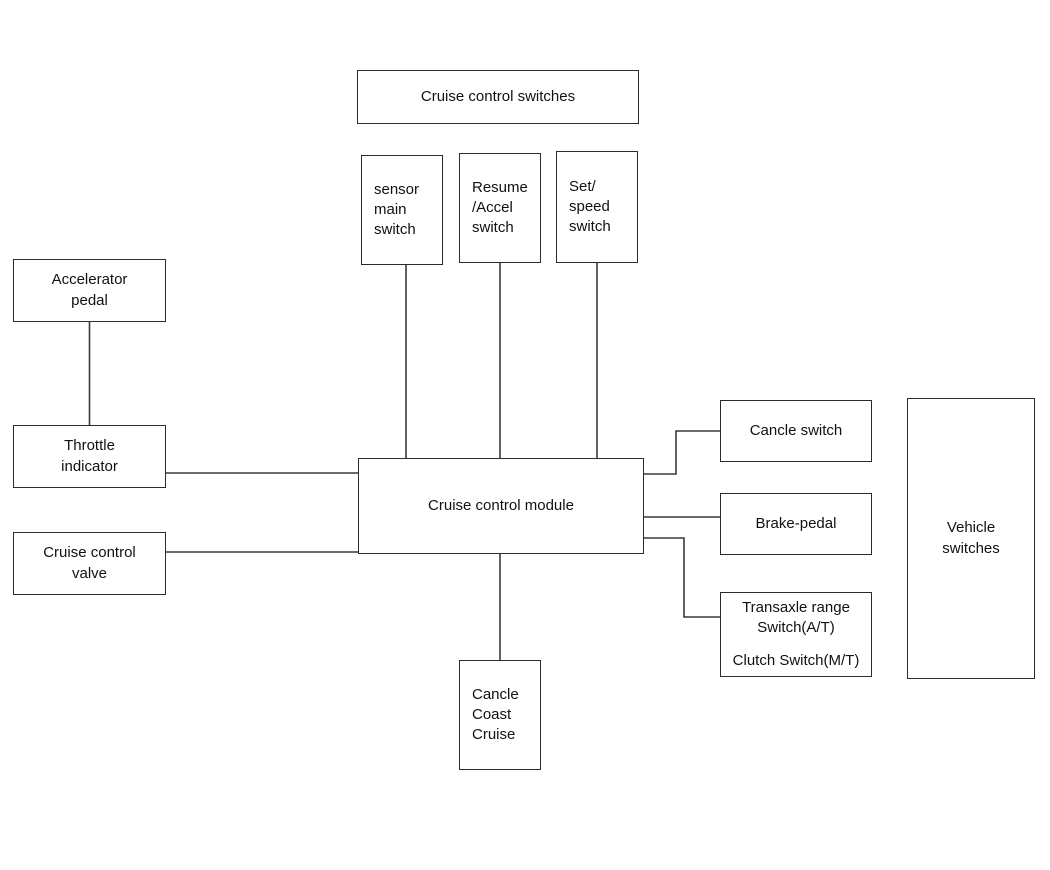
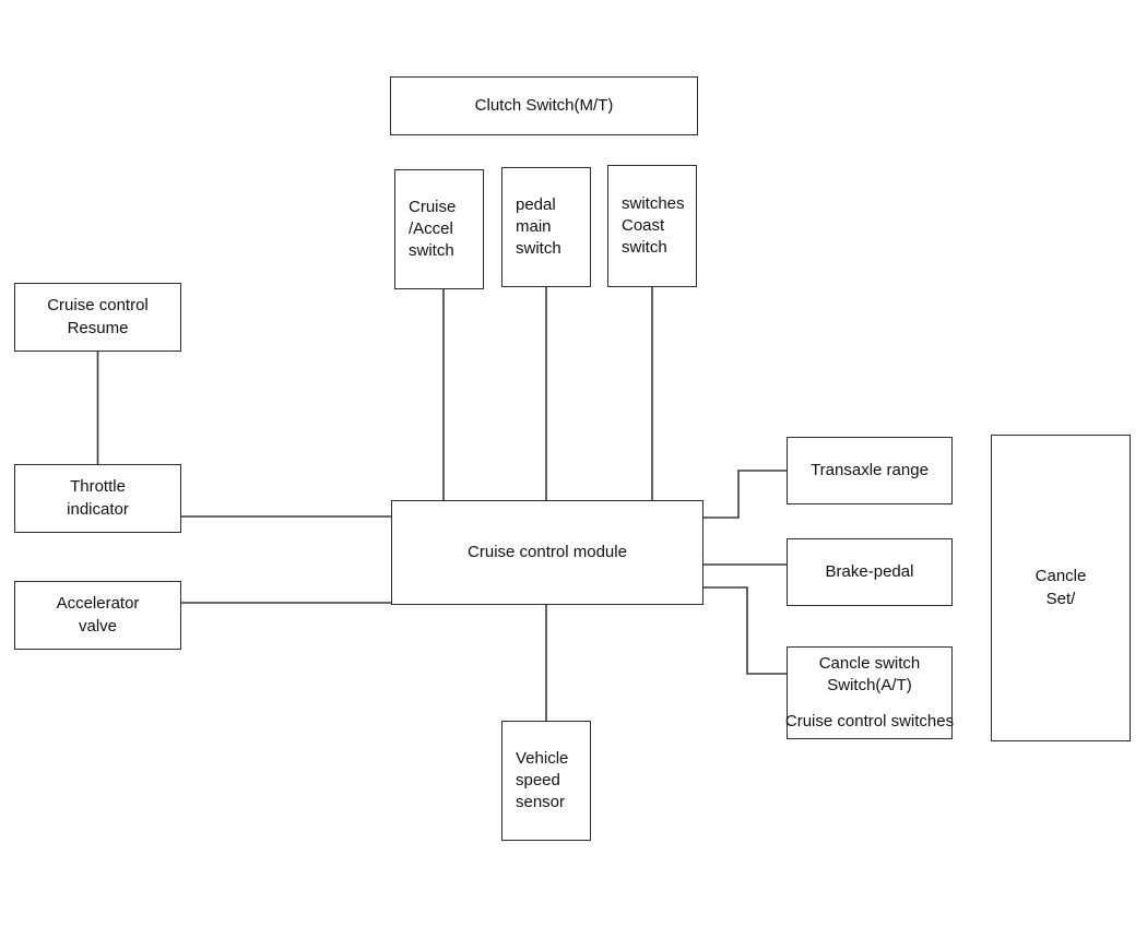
- Cruise control switches
+ Clutch Switch(M/T)
- sensor
+ Cruise
- main
+ /Accel
  switch
- Resume
+ pedal
- /Accel
+ main
  switch
- Set/
+ switches
- speed
+ Coast
  switch
- Accelerator
+ Cruise control
- pedal
+ Resume
  Throttle
  indicator
- Cruise control
+ Accelerator
  valve
  Cruise control module
- Cancle
+ Vehicle
- Coast
+ speed
- Cruise
+ sensor
- Cancle switch
+ Transaxle range
  Brake-pedal
- Transaxle range
+ Cancle switch
  Switch(A/T)
- Clutch Switch(M/T)
+ Cruise control switches
- Vehicle
+ Cancle
- switches
+ Set/
